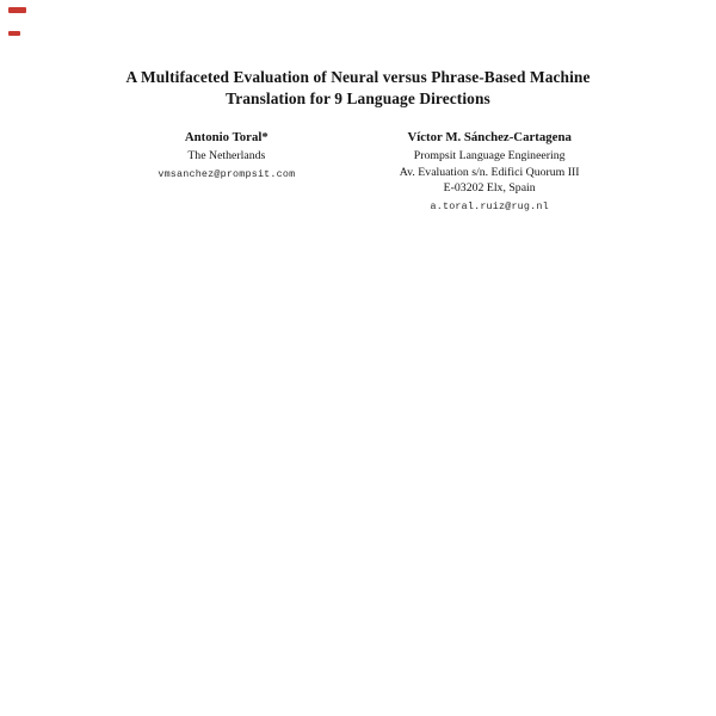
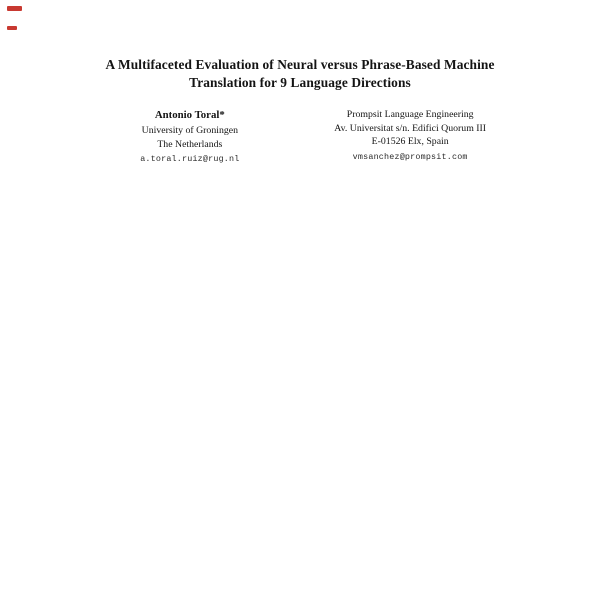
  A Multifaceted Evaluation of Neural versus Phrase-Based Machine Translation for 9 Language Directions
  Antonio Toral*
+ University of Groningen
  The Netherlands
- vmsanchez@prompsit.com
+ a.toral.ruiz@rug.nl
- Víctor M. Sánchez-Cartagena
  Prompsit Language Engineering
- Av. Evaluation s/n. Edifici Quorum III
+ Av. Universitat s/n. Edifici Quorum III
- E-03202 Elx, Spain
+ E-01526 Elx, Spain
- a.toral.ruiz@rug.nl
+ vmsanchez@prompsit.com
